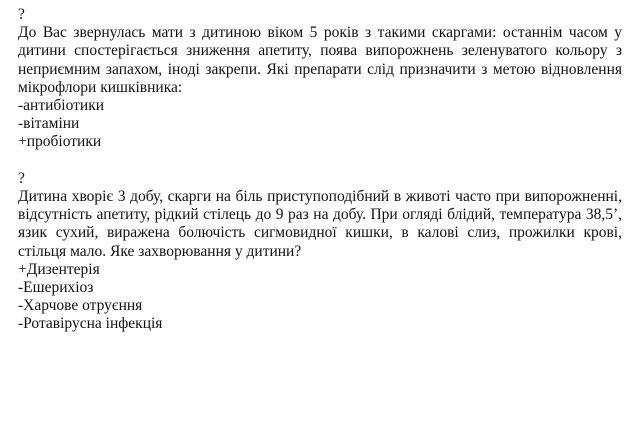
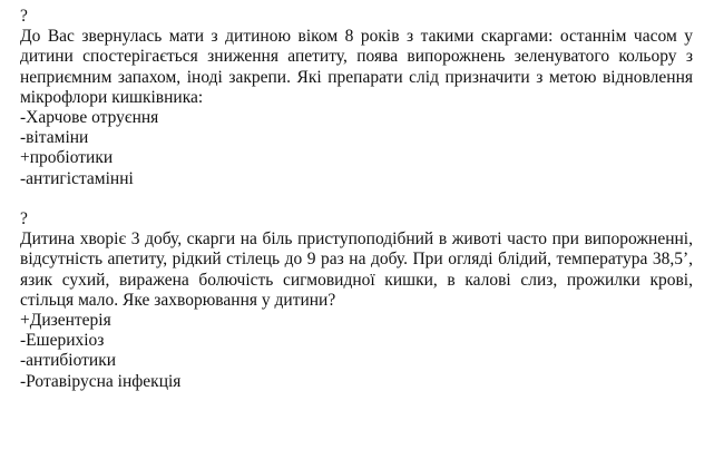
  ?
- До Вас звернулась мати з дитиною віком 5 років з такими скаргами: останнім часом у дитини спостерігається зниження апетиту, поява випорожнень зеленуватого кольору з неприємним запахом, іноді закрепи. Які препарати слід призначити з метою відновлення мікрофлори кишківника:
+ До Вас звернулась мати з дитиною віком 8 років з такими скаргами: останнім часом у дитини спостерігається зниження апетиту, поява випорожнень зеленуватого кольору з неприємним запахом, іноді закрепи. Які препарати слід призначити з метою відновлення мікрофлори кишківника:
- -антибіотики
+ -Харчове отруєння
  -вітаміни
  +пробіотики
+ -антигістамінні
  ?
  Дитина хворіє 3 добу, скарги на біль приступоподібний в животі часто при випорожненні, відсутність апетиту, рідкий стілець до 9 раз на добу. При огляді блідий, температура 38,5’, язик сухий, виражена болючість сигмовидної кишки, в калові слиз, прожилки крові, стільця мало. Яке захворювання у дитини?
  +Дизентерія
  -Ешерихіоз
- -Харчове отруєння
+ -антибіотики
  -Ротавірусна інфекція
